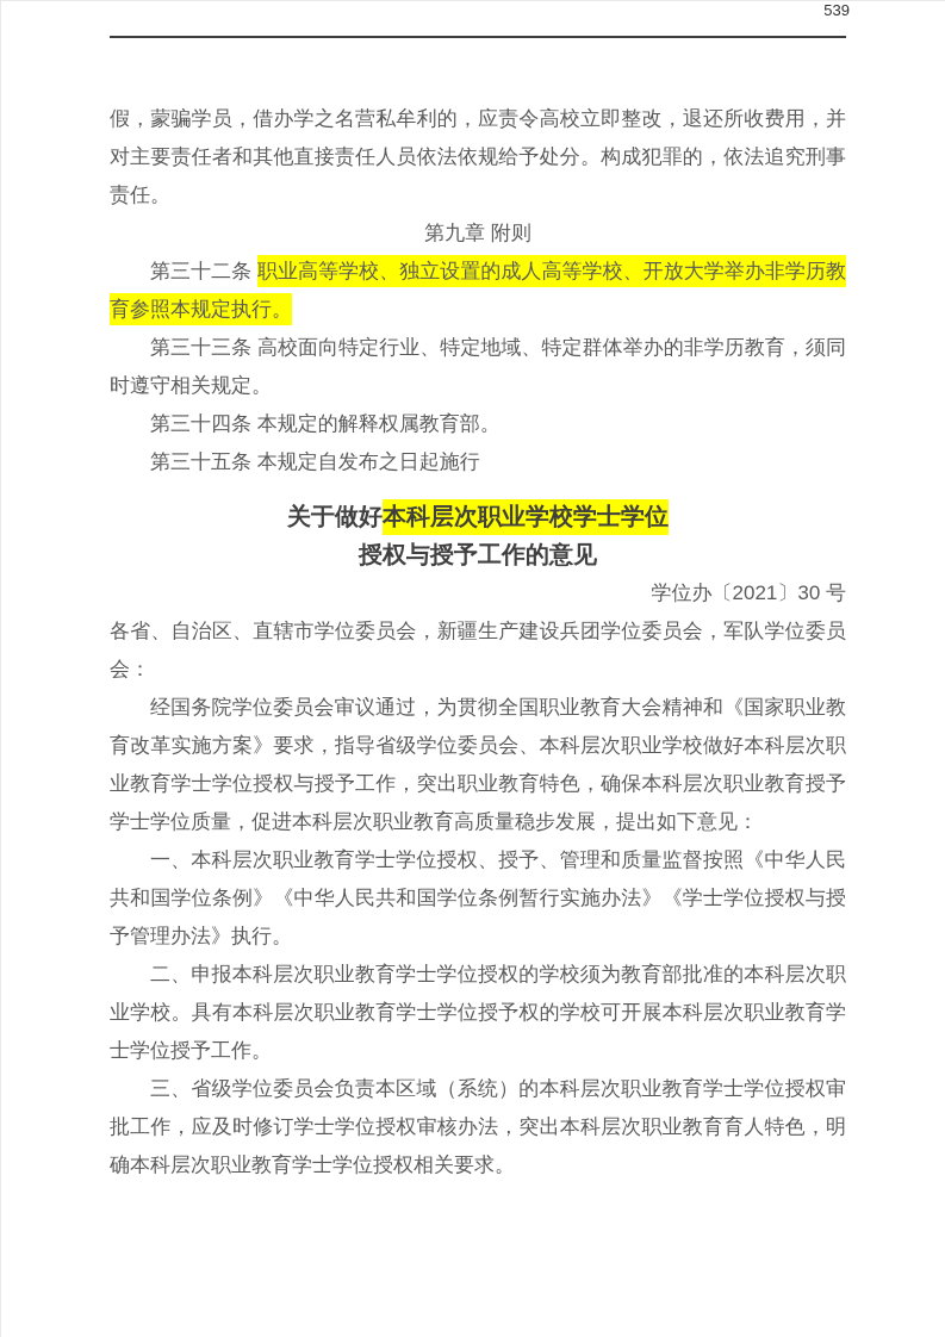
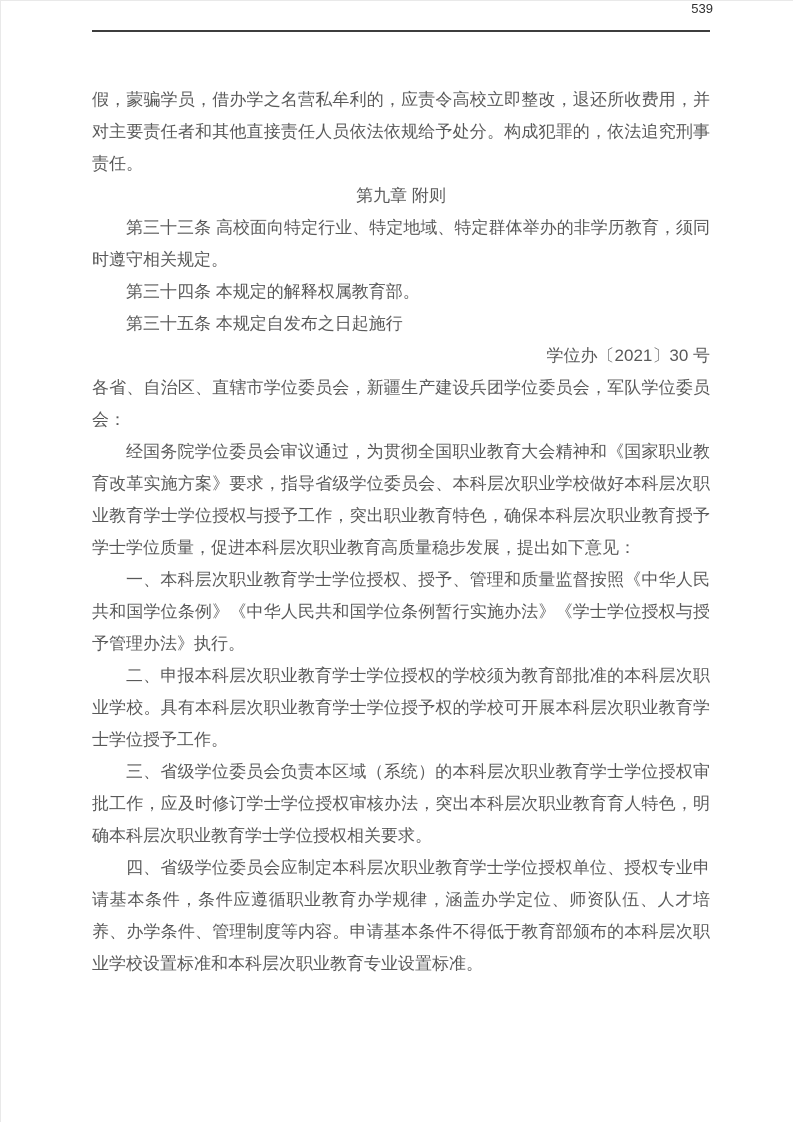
  539
  假，蒙骗学员，借办学之名营私牟利的，应责令高校立即整改，退还所收费用，并对主要责任者和其他直接责任人员依法依规给予处分。构成犯罪的，依法追究刑事责任。
  第九章 附则
- 第三十二条 职业高等学校、独立设置的成人高等学校、开放大学举办非学历教育参照本规定执行。
  第三十三条 高校面向特定行业、特定地域、特定群体举办的非学历教育，须同时遵守相关规定。
  第三十四条 本规定的解释权属教育部。
  第三十五条 本规定自发布之日起施行
- 关于做好本科层次职业学校学士学位
- 授权与授予工作的意见
  学位办〔2021〕30 号
  各省、自治区、直辖市学位委员会，新疆生产建设兵团学位委员会，军队学位委员会：
  经国务院学位委员会审议通过，为贯彻全国职业教育大会精神和《国家职业教育改革实施方案》要求，指导省级学位委员会、本科层次职业学校做好本科层次职业教育学士学位授权与授予工作，突出职业教育特色，确保本科层次职业教育授予学士学位质量，促进本科层次职业教育高质量稳步发展，提出如下意见：
  一、本科层次职业教育学士学位授权、授予、管理和质量监督按照《中华人民共和国学位条例》《中华人民共和国学位条例暂行实施办法》《学士学位授权与授予管理办法》执行。
  二、申报本科层次职业教育学士学位授权的学校须为教育部批准的本科层次职业学校。具有本科层次职业教育学士学位授予权的学校可开展本科层次职业教育学士学位授予工作。
  三、省级学位委员会负责本区域（系统）的本科层次职业教育学士学位授权审批工作，应及时修订学士学位授权审核办法，突出本科层次职业教育育人特色，明确本科层次职业教育学士学位授权相关要求。
+ 四、省级学位委员会应制定本科层次职业教育学士学位授权单位、授权专业申请基本条件，条件应遵循职业教育办学规律，涵盖办学定位、师资队伍、人才培养、办学条件、管理制度等内容。申请基本条件不得低于教育部颁布的本科层次职业学校设置标准和本科层次职业教育专业设置标准。
